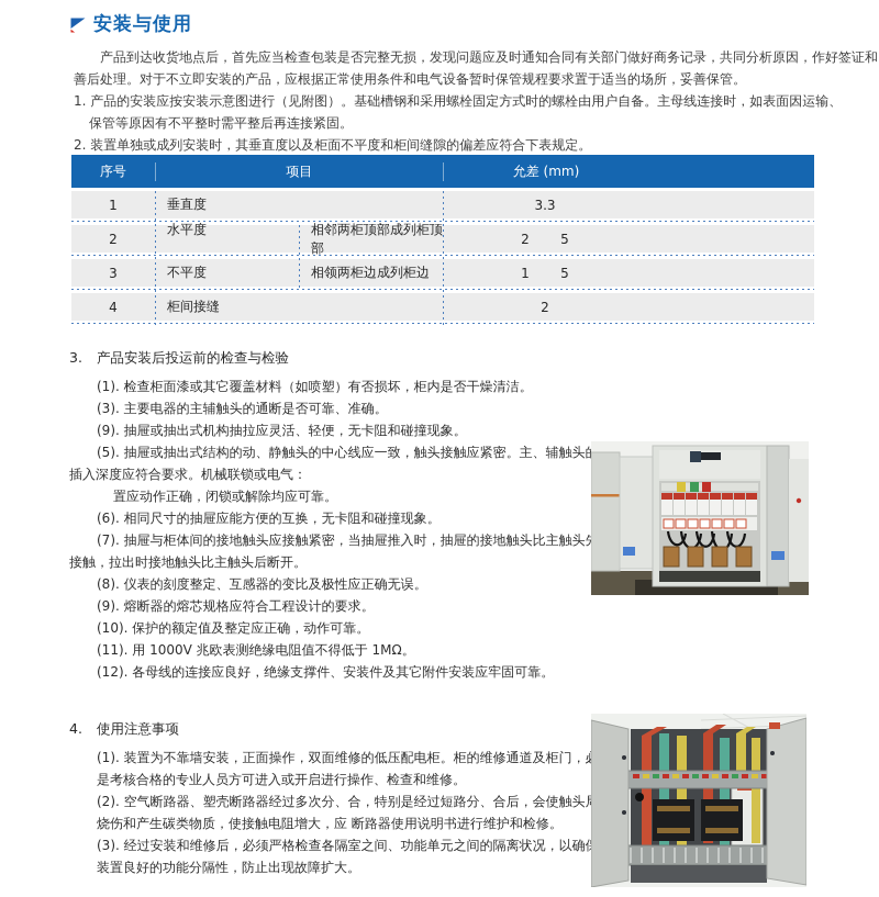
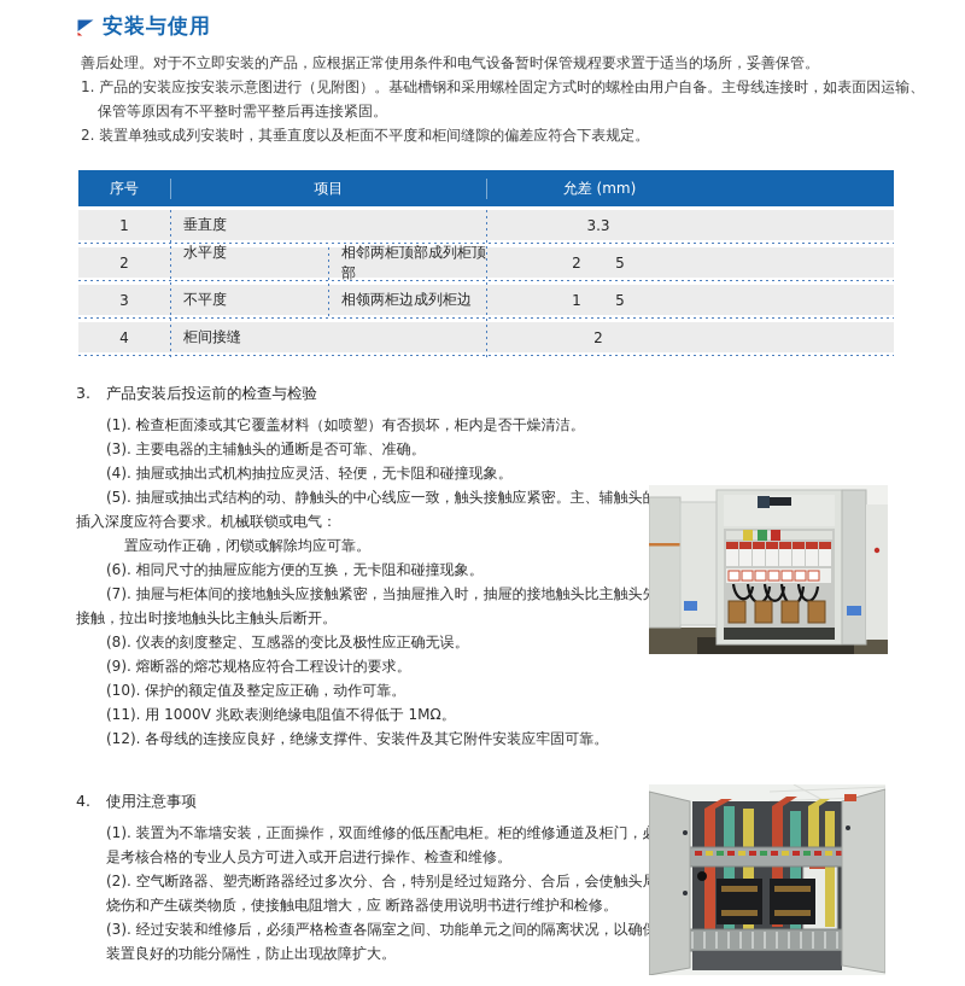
  安装与使用
- 产品到达收货地点后，首先应当检查包装是否完整无损，发现问题应及时通知合同有关部门做好商务记录，共同分析原因，作好签证和
  善后处理。对于不立即安装的产品，应根据正常使用条件和电气设备暂时保管规程要求置于适当的场所，妥善保管。
  1. 产品的安装应按安装示意图进行（见附图）。基础槽钢和采用螺栓固定方式时的螺栓由用户自备。主母线连接时，如表面因运输、
  保管等原因有不平整时需平整后再连接紧固。
  2. 装置单独或成列安装时，其垂直度以及柜面不平度和柜间缝隙的偏差应符合下表规定。
  序号
  项目
  允差 (mm)
  1
  垂直度
  3.3
  2
  水平度
  相邻两柜顶部成列柜顶部
  2
  5
  3
  不平度
  相领两柜边成列柜边
  1
  5
  4
  柜间接缝
  2
  3. 产品安装后投运前的检查与检验
  (1). 检查柜面漆或其它覆盖材料（如喷塑）有否损坏，柜内是否干燥清洁。
  (3). 主要电器的主辅触头的通断是否可靠、准确。
- (9). 抽屉或抽出式机构抽拉应灵活、轻便，无卡阻和碰撞现象。
+ (4). 抽屉或抽出式机构抽拉应灵活、轻便，无卡阻和碰撞现象。
  (5). 抽屉或抽出式结构的动、静触头的中心线应一致，触头接触应紧密。主、辅触头
  插入深度应符合要求。机械联锁或电气：
  置应动作正确，闭锁或解除均应可靠。
  (6). 相同尺寸的抽屉应能方便的互换，无卡阻和碰撞现象。
  (7). 抽屉与柜体间的接地触头应接触紧密，当抽屉推入时，抽屉的接地触头比主触头
  接触，拉出时接地触头比主触头后断开。
  (8). 仪表的刻度整定、互感器的变比及极性应正确无误。
  (9). 熔断器的熔芯规格应符合工程设计的要求。
  (10). 保护的额定值及整定应正确，动作可靠。
  (11). 用 1000V 兆欧表测绝缘电阻值不得低于 1MΩ。
  (12). 各母线的连接应良好，绝缘支撑件、安装件及其它附件安装应牢固可靠。
  4. 使用注意事项
  (1). 装置为不靠墙安装，正面操作，双面维修的低压配电柜。柜的维修通道及柜门，
  是考核合格的专业人员方可进入或开启进行操作、检查和维修。
  (2). 空气断路器、塑壳断路器经过多次分、合，特别是经过短路分、合后，会使触头
  烧伤和产生碳类物质，使接触电阻增大，应 断路器使用说明书进行维护和检修。
  (3). 经过安装和维修后，必须严格检查各隔室之间、功能单元之间的隔离状况，以确
  装置良好的功能分隔性，防止出现故障扩大。
